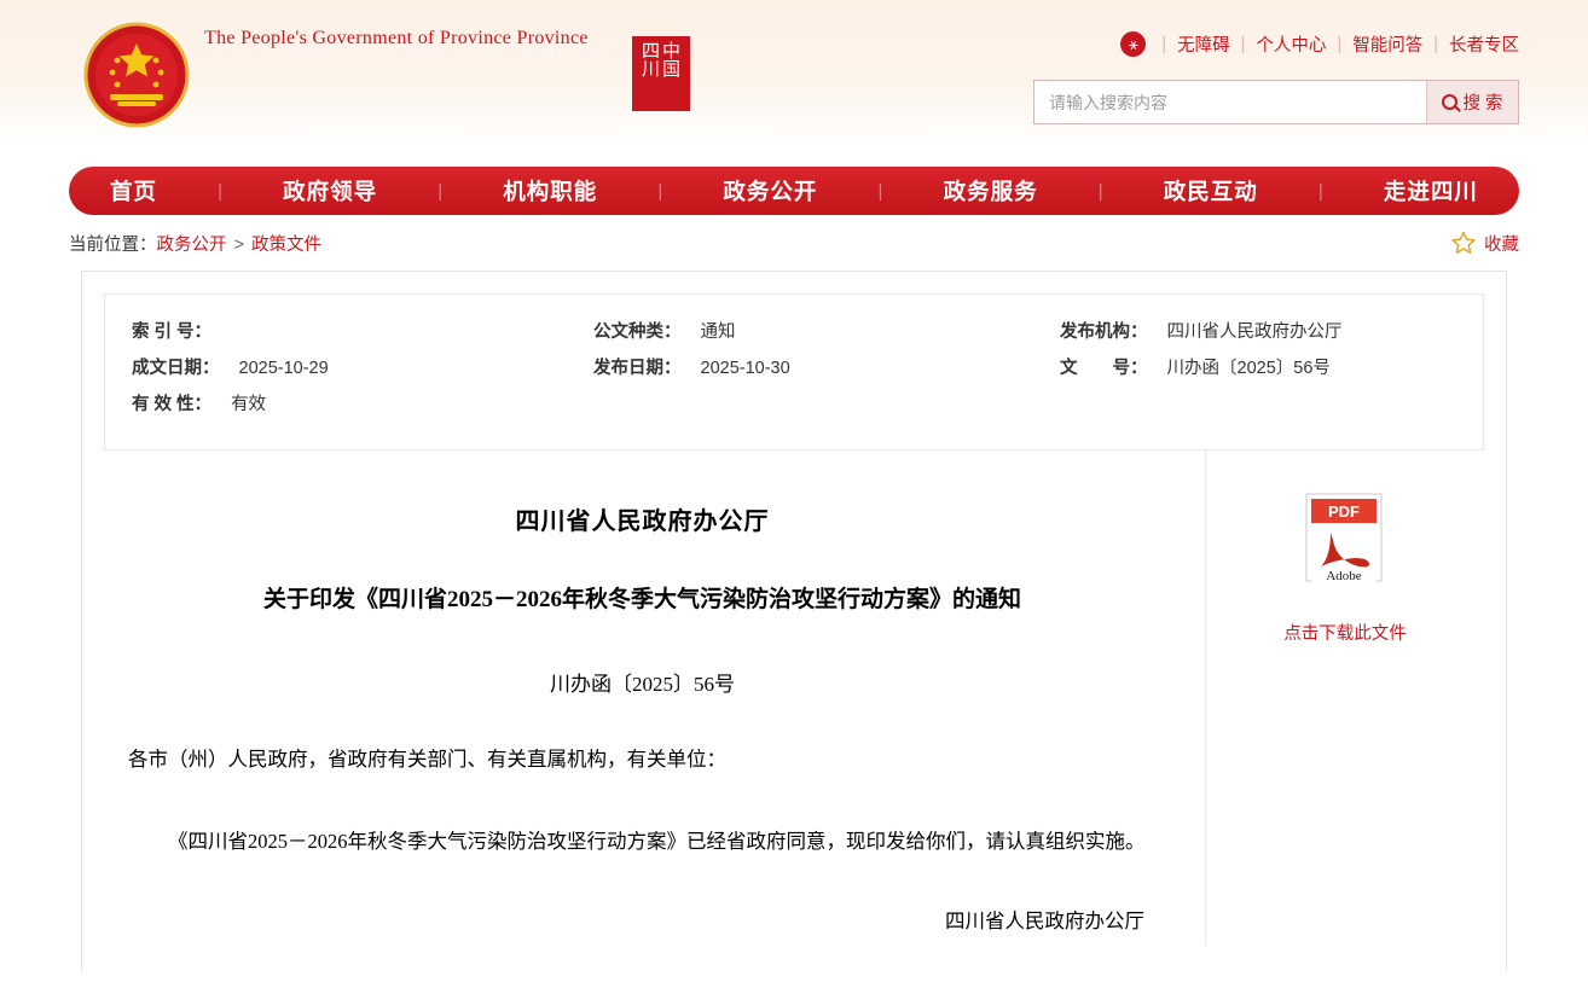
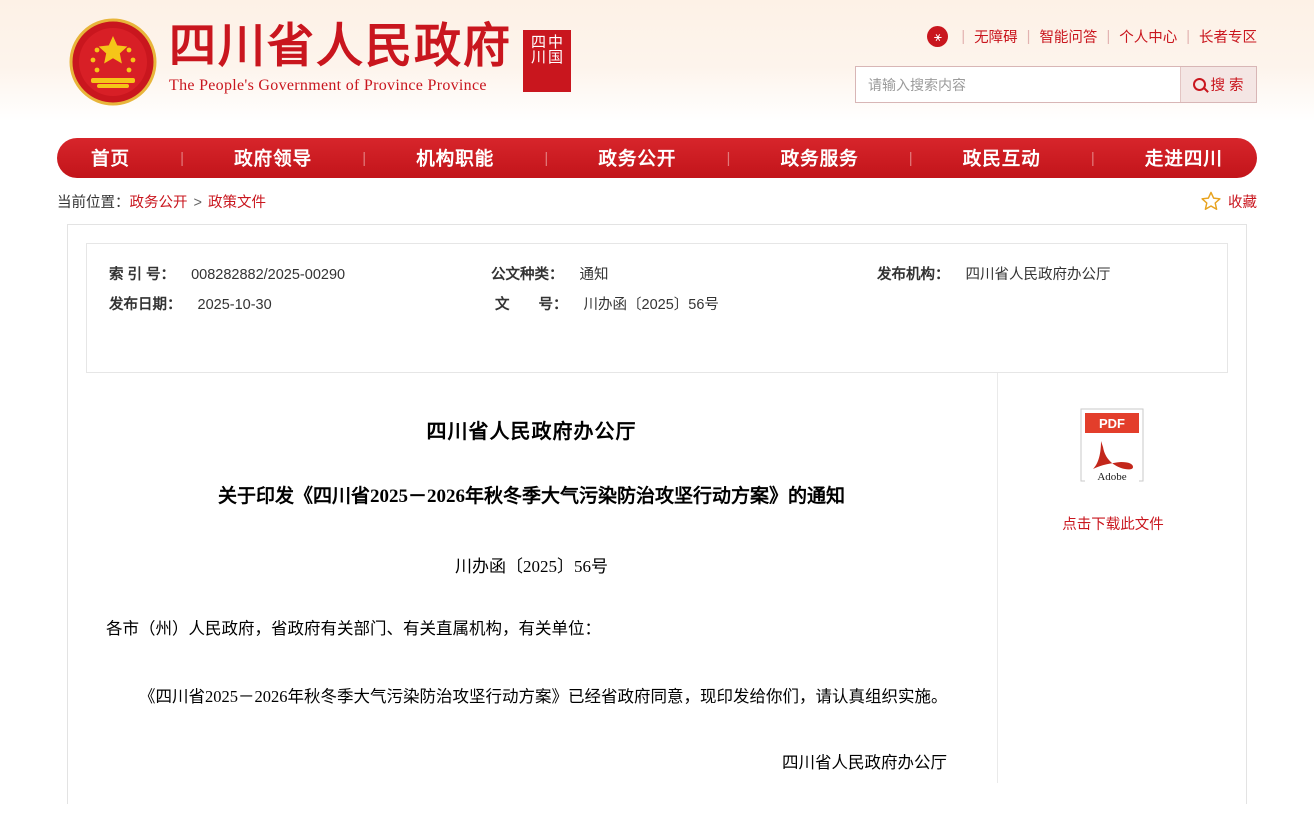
+ 四川省人民政府
  The People's Government of Province Province
  四 中川 国
  ⚹
  |
  无障碍
  |
- 个人中心
+ 智能问答
  |
- 智能问答
+ 个人中心
  |
  长者专区
  请输入搜索内容
  搜 索
  首页
  |
  政府领导
  |
  机构职能
  |
  政务公开
  |
  政务服务
  |
  政民互动
  |
  走进四川
  当前位置：政务公开 > 政策文件
  收藏
  索 引 号：
+ 008282882/2025-00290
  公文种类：
  通知
  发布机构：
  四川省人民政府办公厅
- 成文日期：
- 2025-10-29
  发布日期：
  2025-10-30
  文 号：
  川办函〔2025〕56号
- 有 效 性：
- 有效
  四川省人民政府办公厅
  关于印发《四川省2025－2026年秋冬季大气污染防治攻坚行动方案》的通知
  川办函〔2025〕56号
  各市（州）人民政府，省政府有关部门、有关直属机构，有关单位：
  《四川省2025－2026年秋冬季大气污染防治攻坚行动方案》已经省政府同意，现印发给你们，请认真组织实施。
  四川省人民政府办公厅
  PDF
  Adobe
  点击下载此文件
